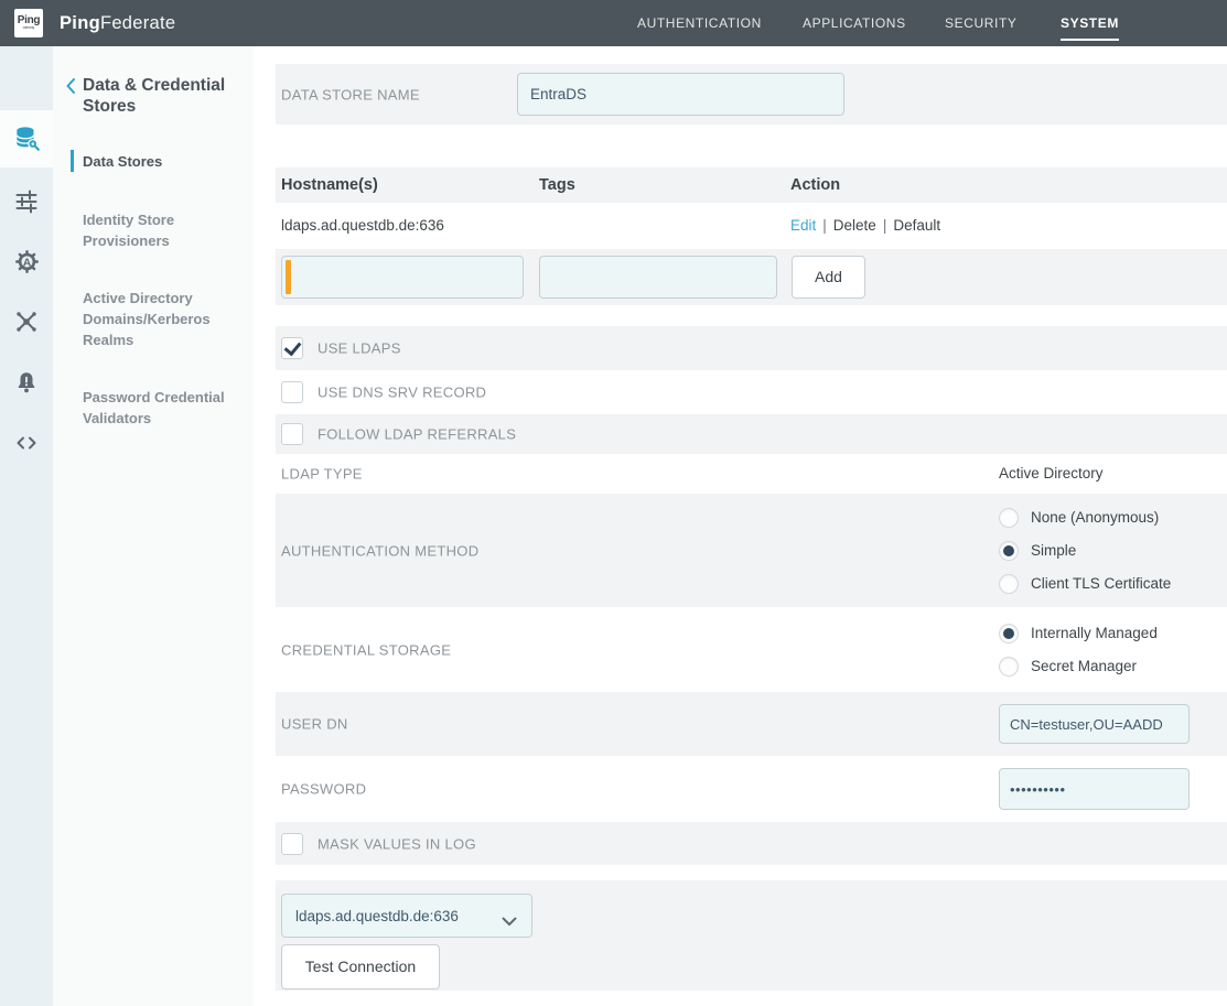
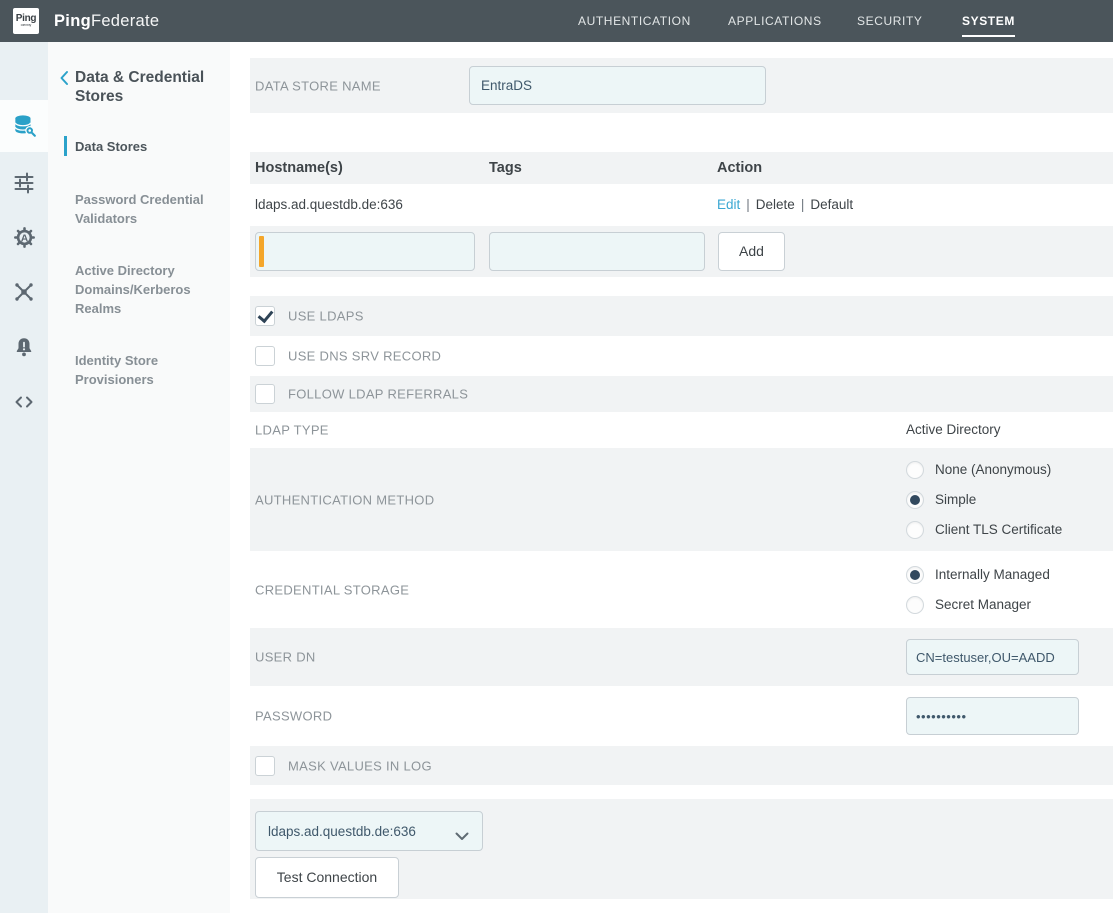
  Ping
  PingFederate
  AUTHENTICATION
  APPLICATIONS
  SECURITY
  SYSTEM
  A
  Data & Credential Stores
  Data Stores
- Identity Store Provisioners
+ Password Credential Validators
  Active Directory Domains/Kerberos Realms
- Password Credential Validators
+ Identity Store Provisioners
  DATA STORE NAME
  EntraDS
  Hostname(s)
  Tags
  Action
  ldaps.ad.questdb.de:636
  Edit | Delete | Default
  Add
  USE LDAPS
  USE DNS SRV RECORD
  FOLLOW LDAP REFERRALS
  LDAP TYPE
  Active Directory
  AUTHENTICATION METHOD
  None (Anonymous)
  Simple
  Client TLS Certificate
  CREDENTIAL STORAGE
  Internally Managed
  Secret Manager
  USER DN
  CN=testuser,OU=AADD
  PASSWORD
  ••••••••••
  MASK VALUES IN LOG
  ldaps.ad.questdb.de:636
  Test Connection
